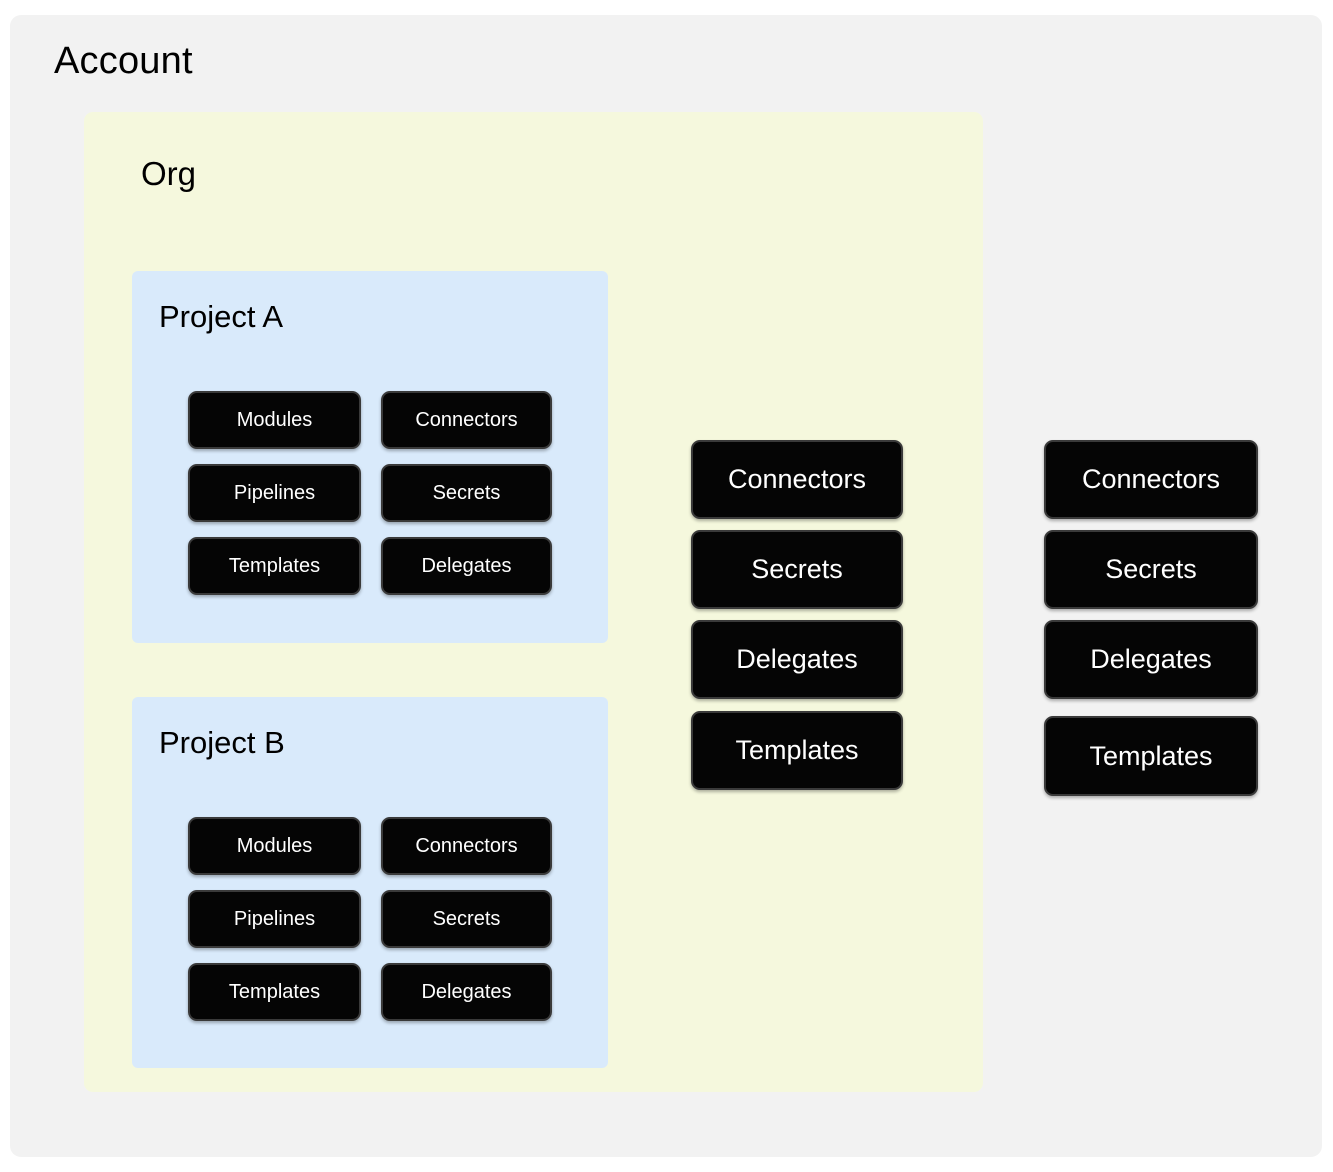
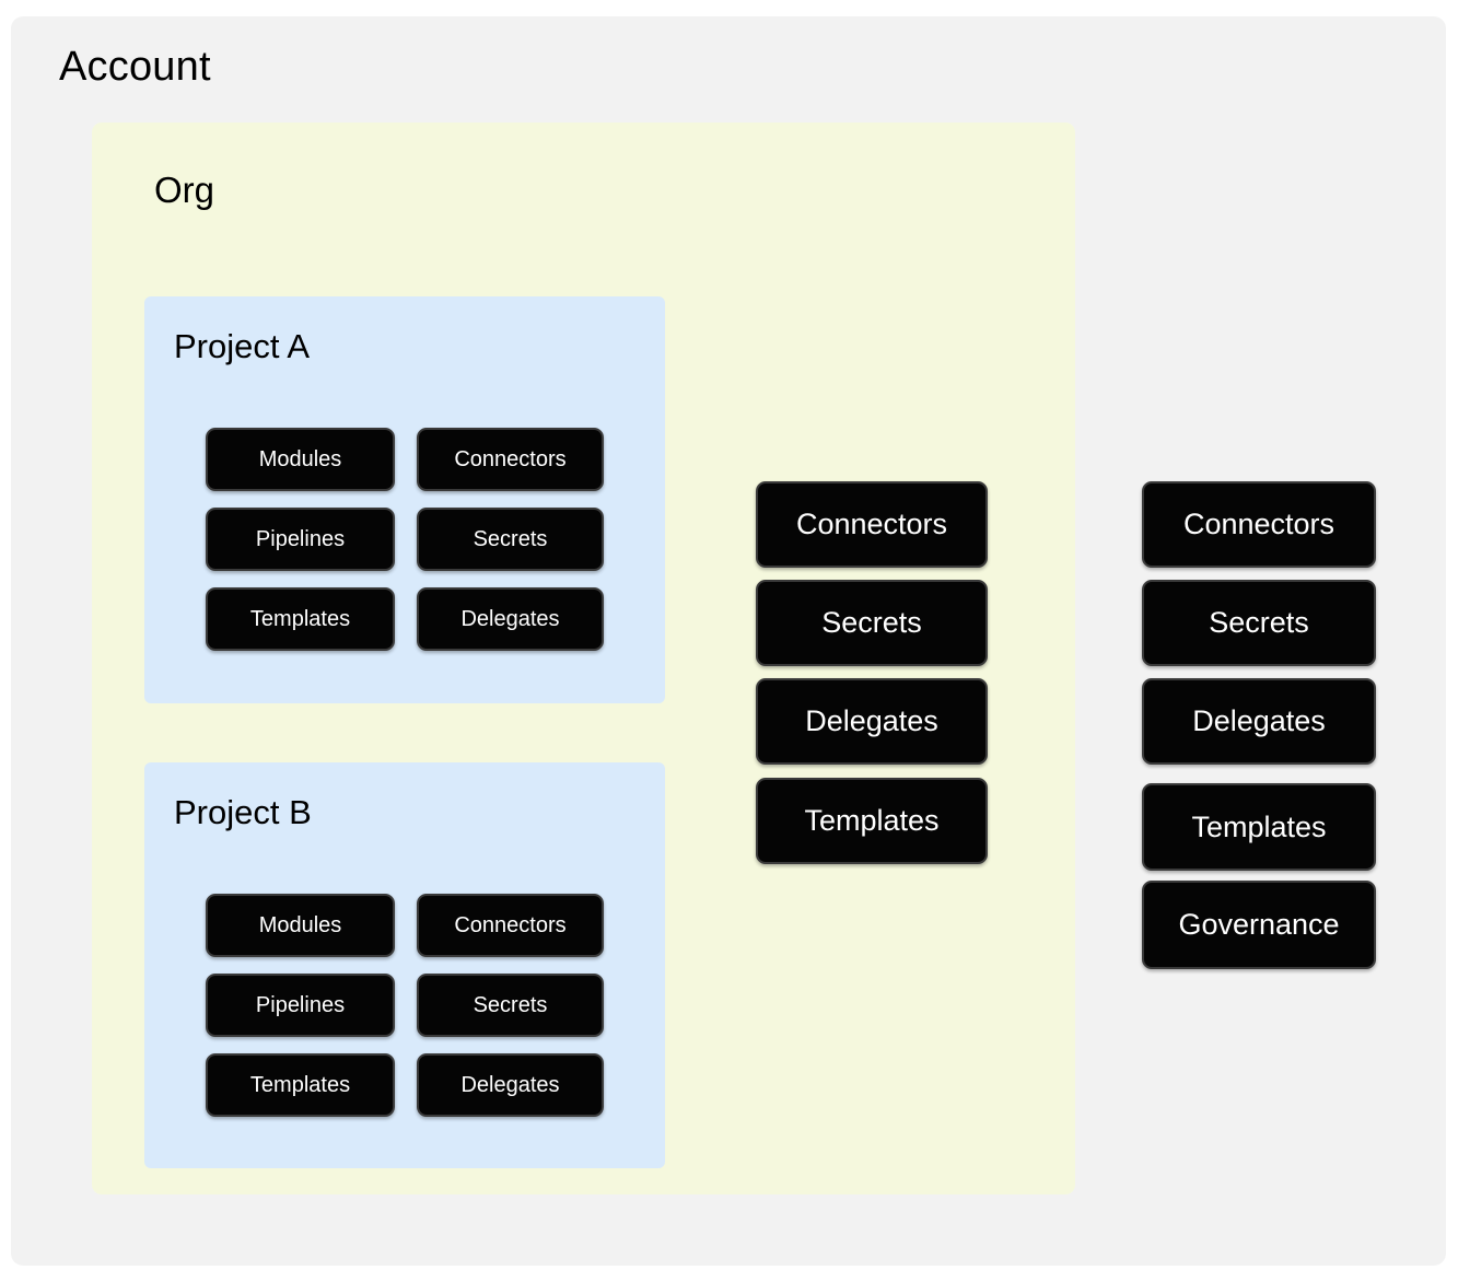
  Account
  Org
  Project A
  Modules
  Connectors
  Pipelines
  Secrets
  Templates
  Delegates
  Project B
  Modules
  Connectors
  Pipelines
  Secrets
  Templates
  Delegates
  Connectors
  Secrets
  Delegates
  Templates
  Connectors
  Secrets
  Delegates
  Templates
+ Governance
